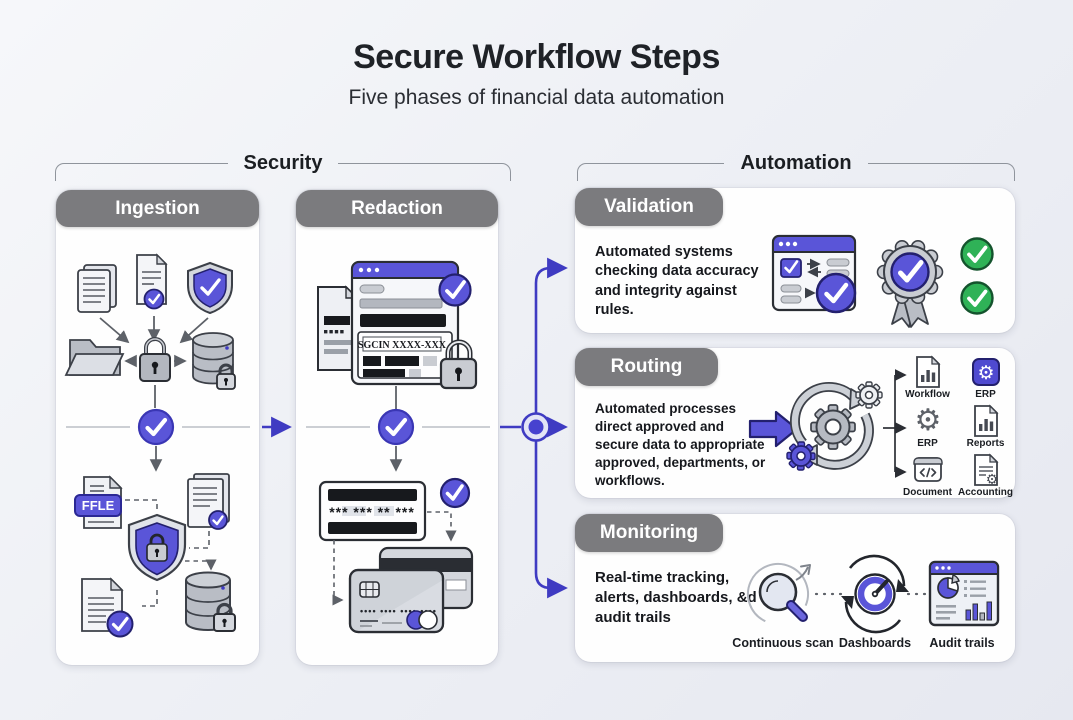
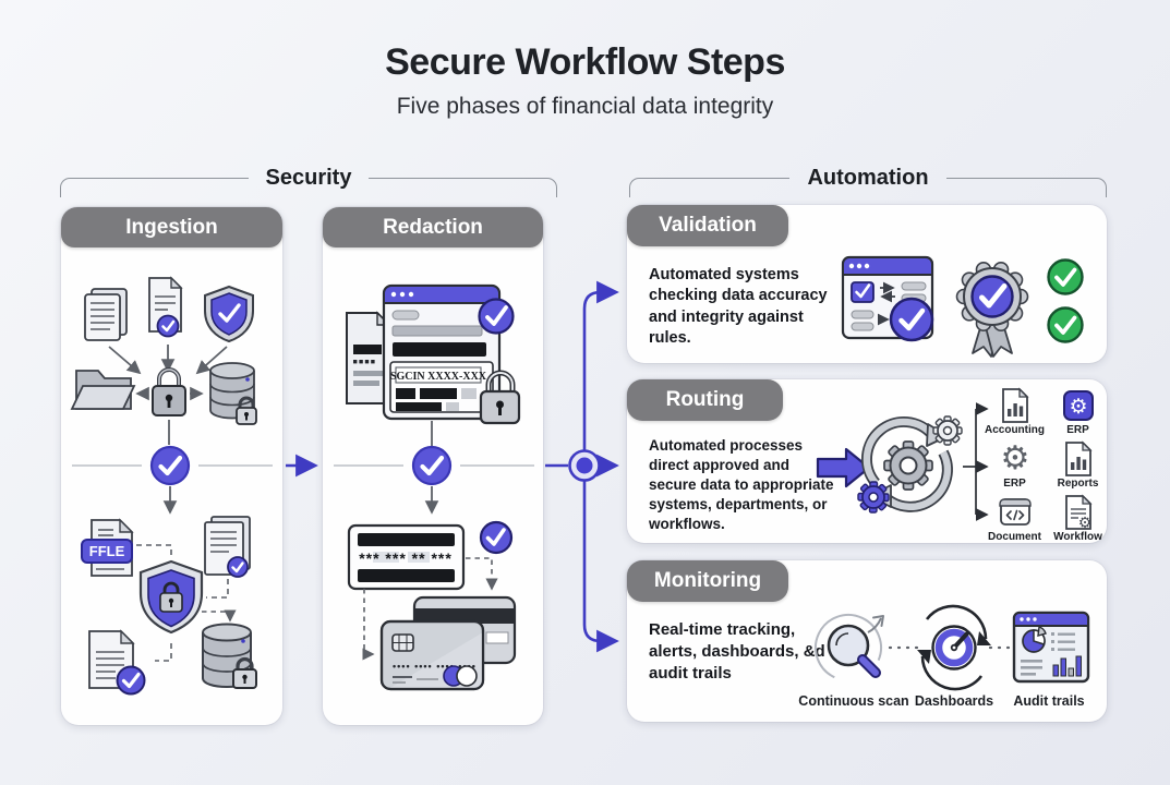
  Secure Workflow Steps
- Five phases of financial data automation
+ Five phases of financial data integrity
  Security
  Automation
  Ingestion
  FFLE
  Redaction
  SGCIN XXXX-XXX
  *** *** ** ***
  •••• •••• ••• ••
  Validation
  Automated systems checking data accuracy and integrity against rules.
  Routing
- Automated processes direct approved and secure data to appropriate approved, departments, or workflows.
+ Automated processes direct approved and secure data to appropriate systems, departments, or workflows.
- Workflow
+ Accounting
  ⚙
  ERP
  ⚙
  ERP
  Reports
  Document
  ⚙
- Accounting
+ Workflow
  Monitoring
  Real-time tracking, alerts, dashboards, &d audit trails
  Continuous scan
  Dashboards
  Audit trails
